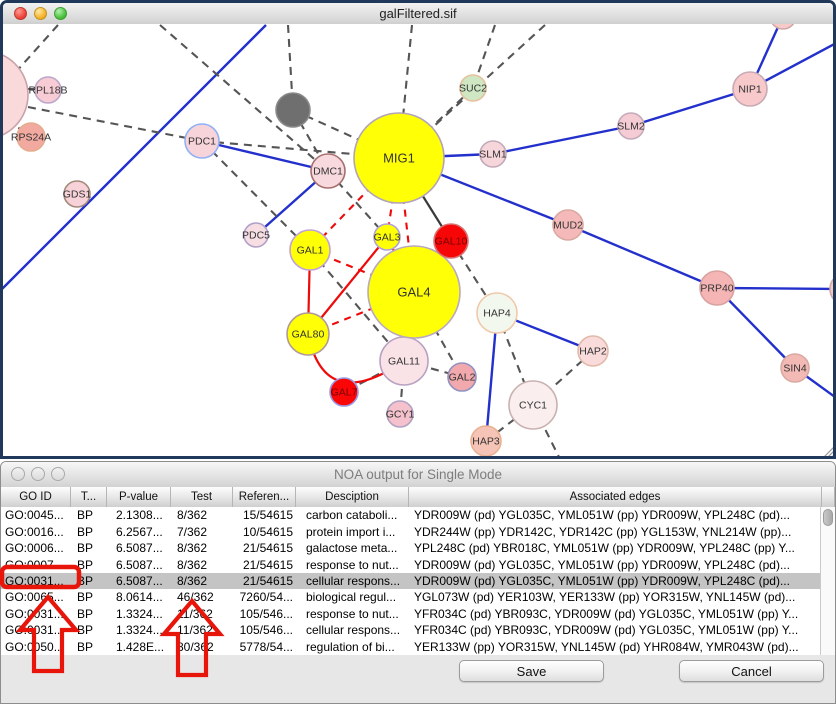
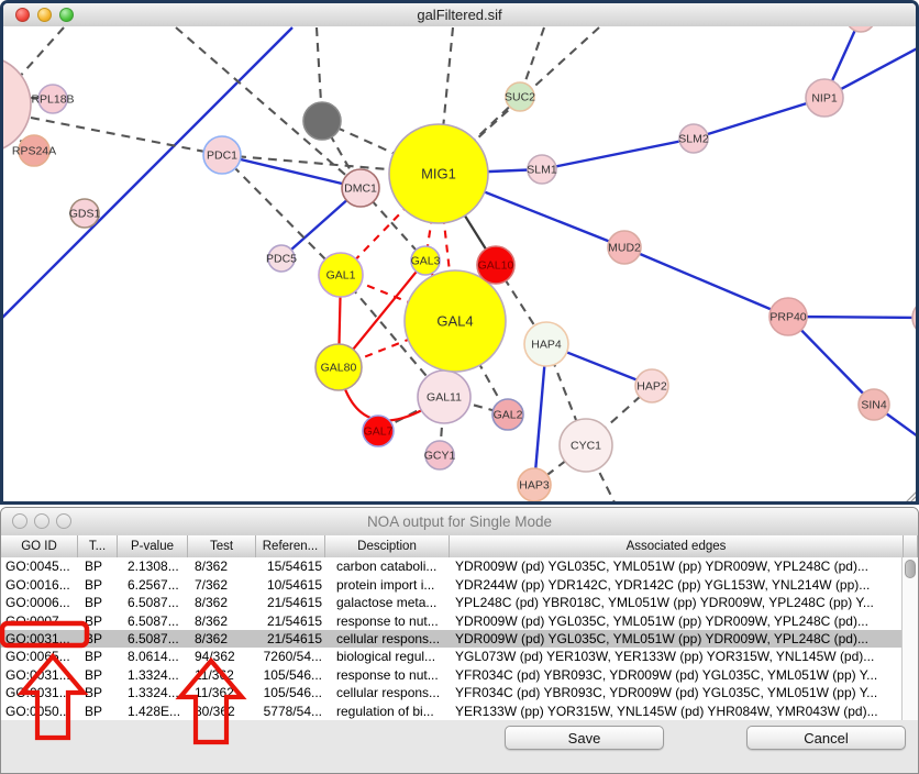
  galFiltered.sif
  RPL18B
  RPS24A
  GDS1
  PDC1
  DMC1
  MIG1
  SUC2
  NIP1
  SLM2
  SLM1
  MUD2
  PRP40
  SIN4
  HAP2
  HAP4
  CYC1
  HAP3
  GCY1
  GAL11
  GAL2
  GAL7
  GAL80
  GAL1
  GAL3
  GAL4
  GAL10
  PDC5
  NOA output for Single Mode
  GO ID
  T...
  P-value
  Test
  Referen...
  Desciption
  Associated edges
  GO:0045...
  BP
  2.1308...
  8/362
  15/54615
  carbon cataboli...
  YDR009W (pd) YGL035C, YML051W (pp) YDR009W, YPL248C (pd)...
  GO:0016...
  BP
  6.2567...
  7/362
  10/54615
  protein import i...
  YDR244W (pp) YDR142C, YDR142C (pp) YGL153W, YNL214W (pp)...
  GO:0006...
  BP
  6.5087...
  8/362
  21/54615
  galactose meta...
  YPL248C (pd) YBR018C, YML051W (pp) YDR009W, YPL248C (pp) Y...
  GO:0007...
  BP
  6.5087...
  8/362
  21/54615
  response to nut...
  YDR009W (pd) YGL035C, YML051W (pp) YDR009W, YPL248C (pd)...
  GO:0031...
  6.5087...
  8/362
  21/54615
  cellular respons...
  YDR009W (pd) YGL035C, YML051W (pp) YDR009W, YPL248C (pd)...
  GO:006...
  BP
  8.0614...
- 46/362
+ 94/362
  7260/54...
  biological regul...
  YGL073W (pd) YER103W, YER133W (pp) YOR315W, YNL145W (pd)...
  GO:0031..
  BP
  1.3324...
  105/546...
  response to nut...
  YFR034C (pd) YBR093C, YDR009W (pd) YGL035C, YML051W (pp) Y...
  BP
  1.3324...
  11/362
  105/546...
  cellular respons...
  YFR034C (pd) YBR093C, YDR009W (pd) YGL035C, YML051W (pp) Y...
  GO:0050..
  BP
  1.428E...
  80/362
  5778/54...
  regulation of bi...
  YER133W (pp) YOR315W, YNL145W (pd) YHR084W, YMR043W (pd)...
  Save
  Cancel
